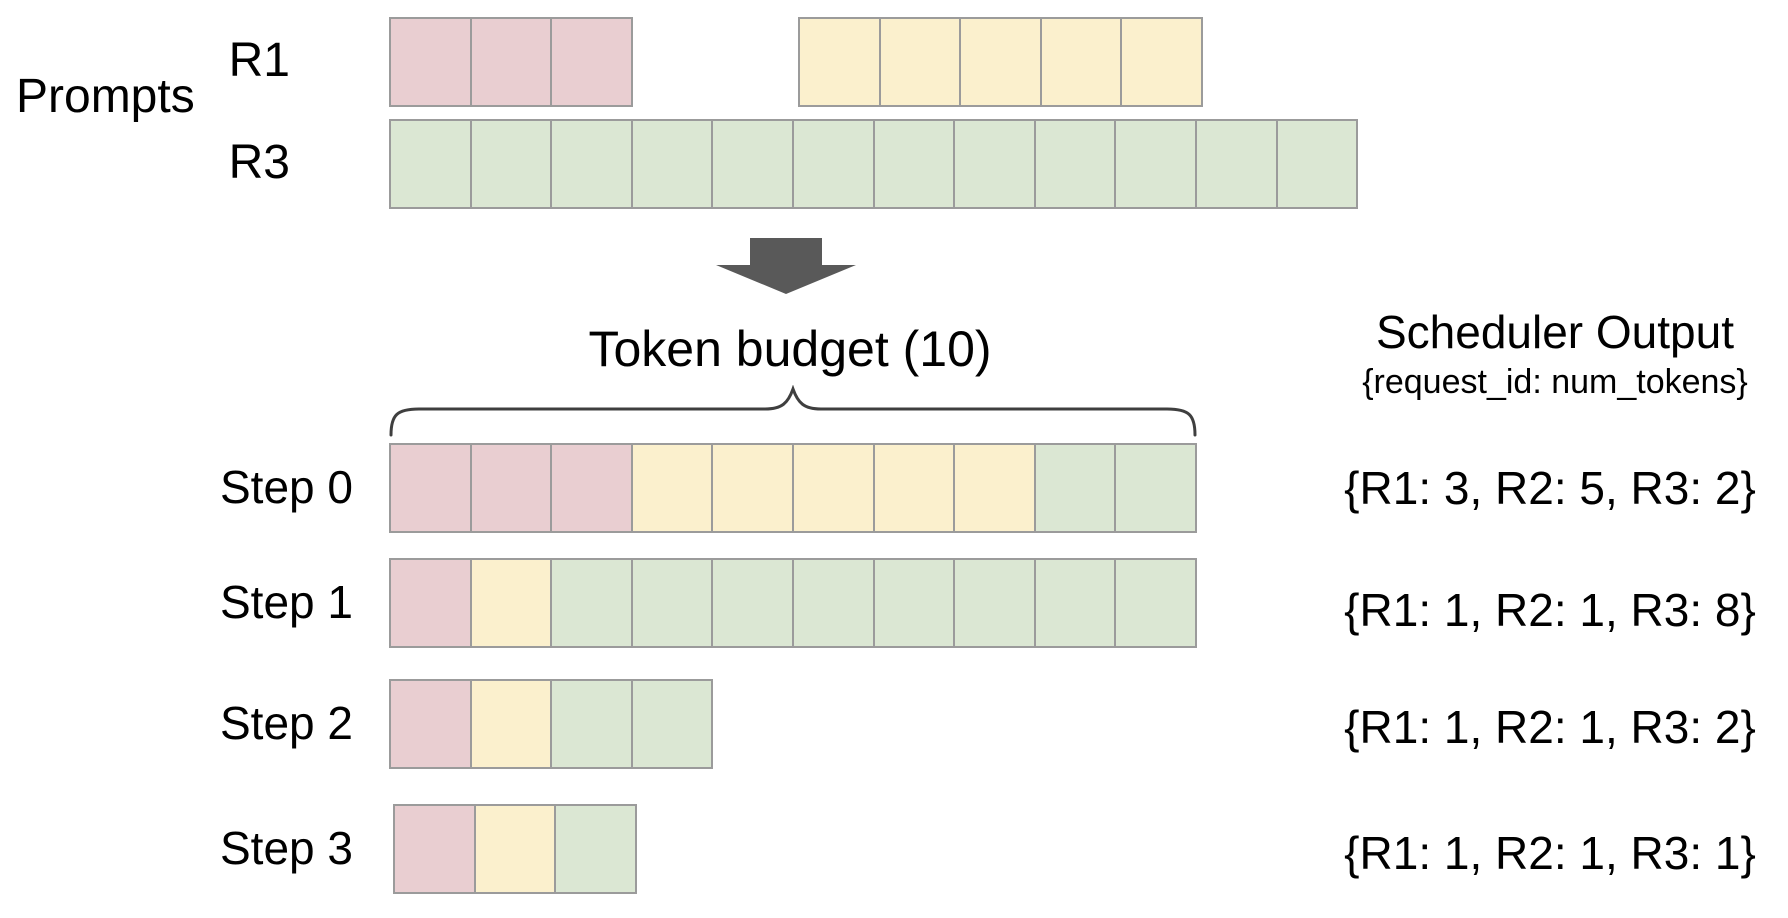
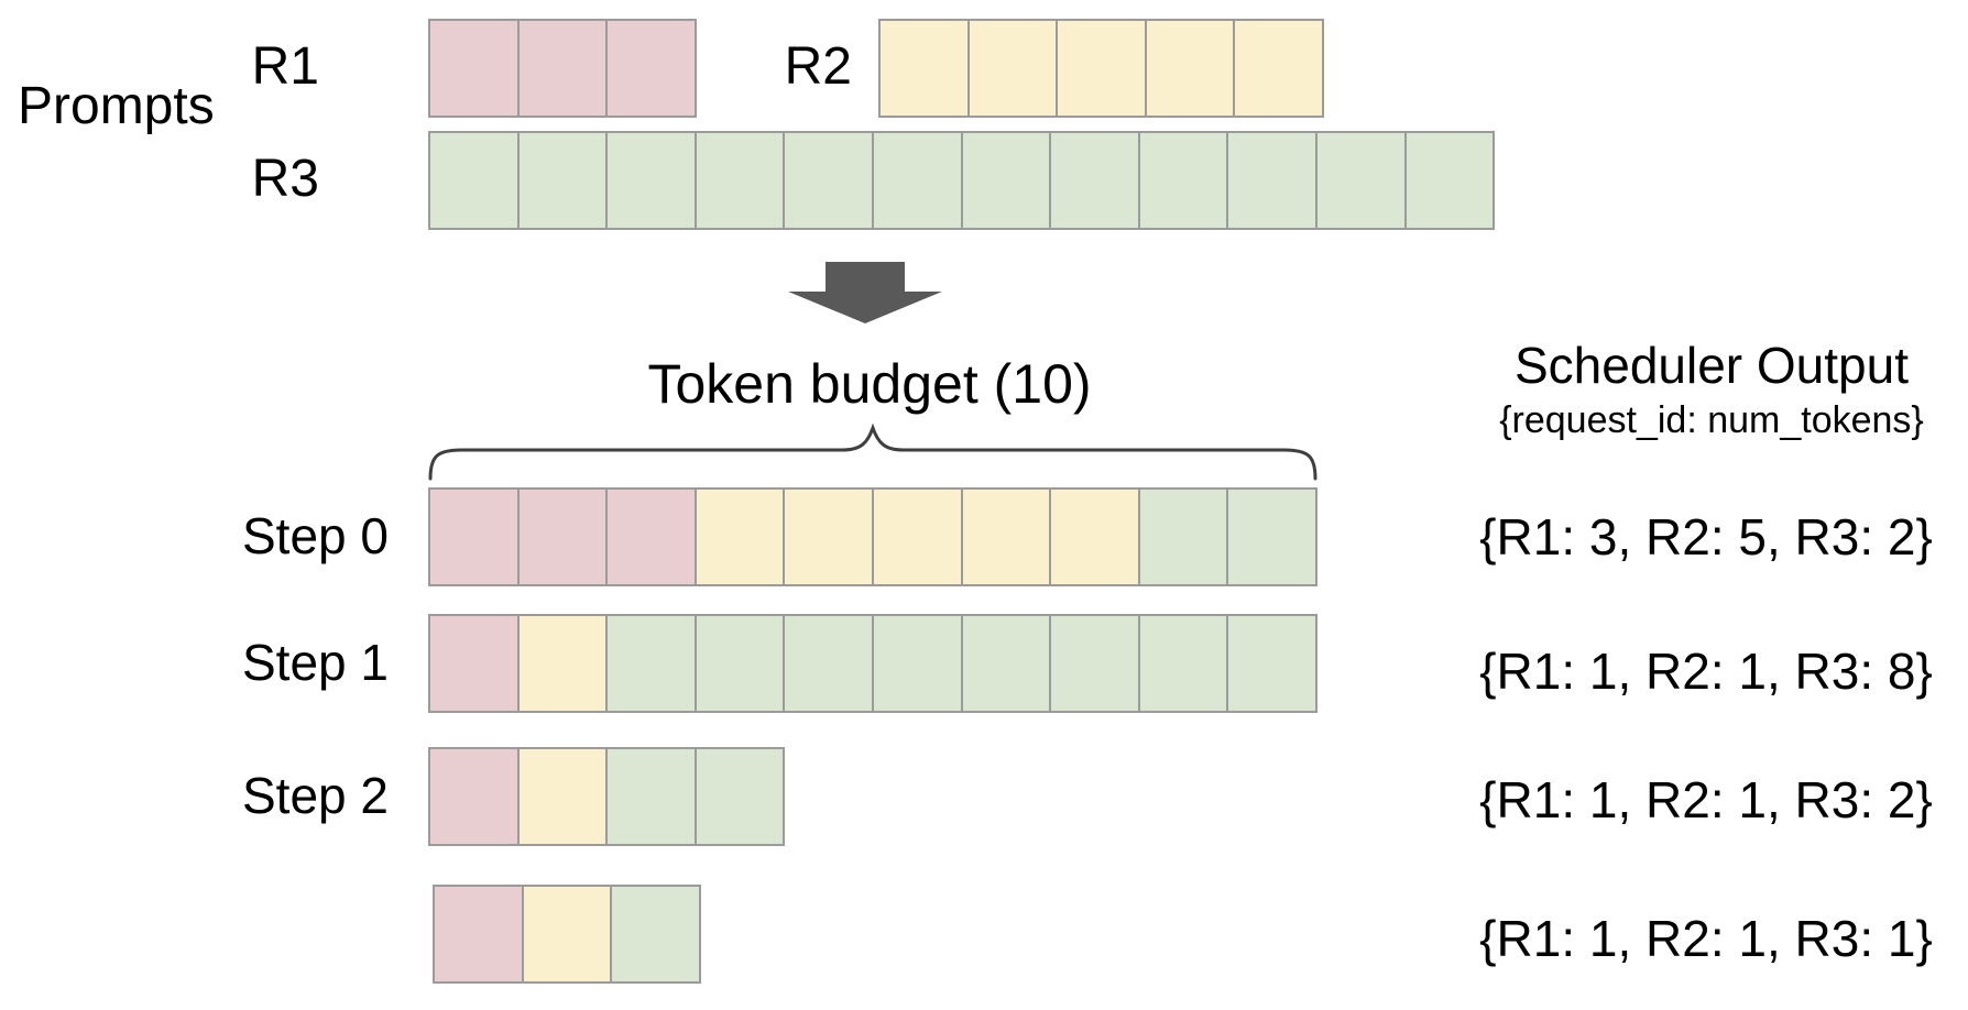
  Prompts
  R1
+ R2
  R3
  Token budget (10)
  Step 0
  Step 1
  Step 2
- Step 3
  Scheduler Output
  {request_id: num_tokens}
  {R1: 3, R2: 5, R3: 2}
  {R1: 1, R2: 1, R3: 8}
  {R1: 1, R2: 1, R3: 2}
  {R1: 1, R2: 1, R3: 1}
